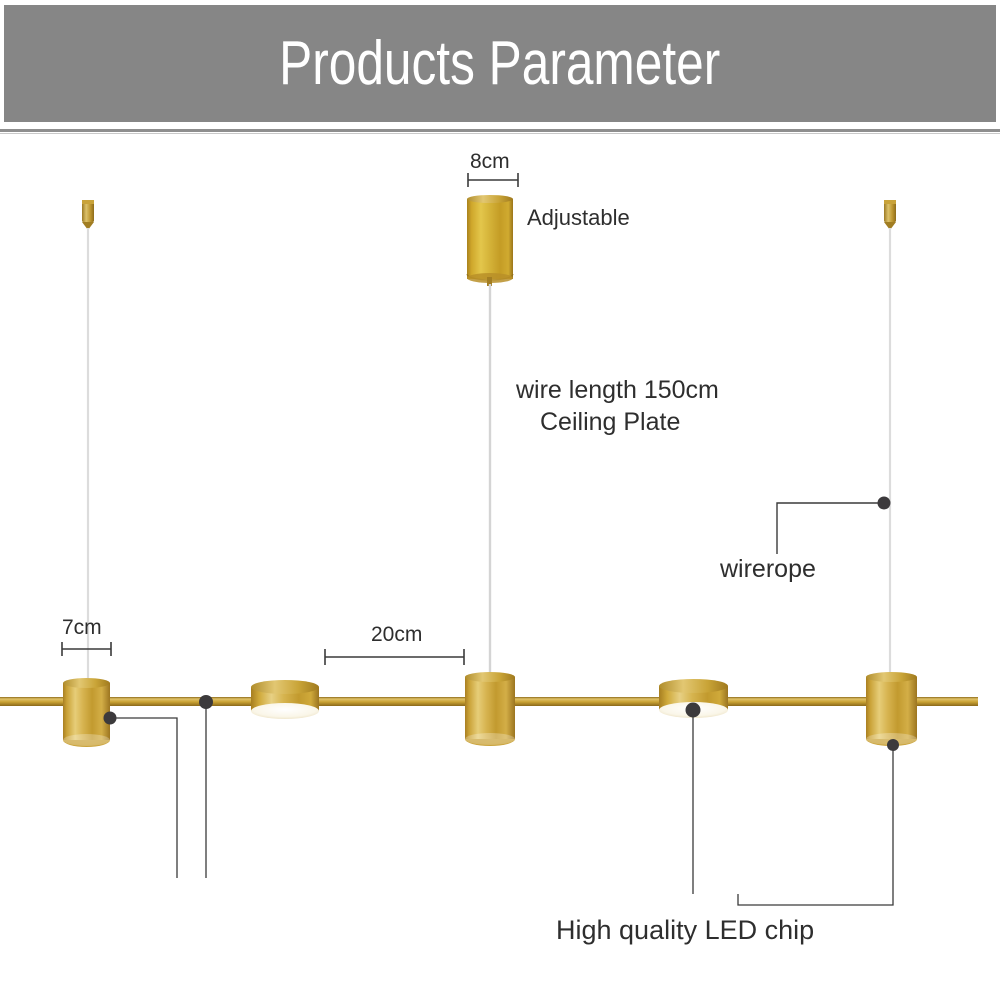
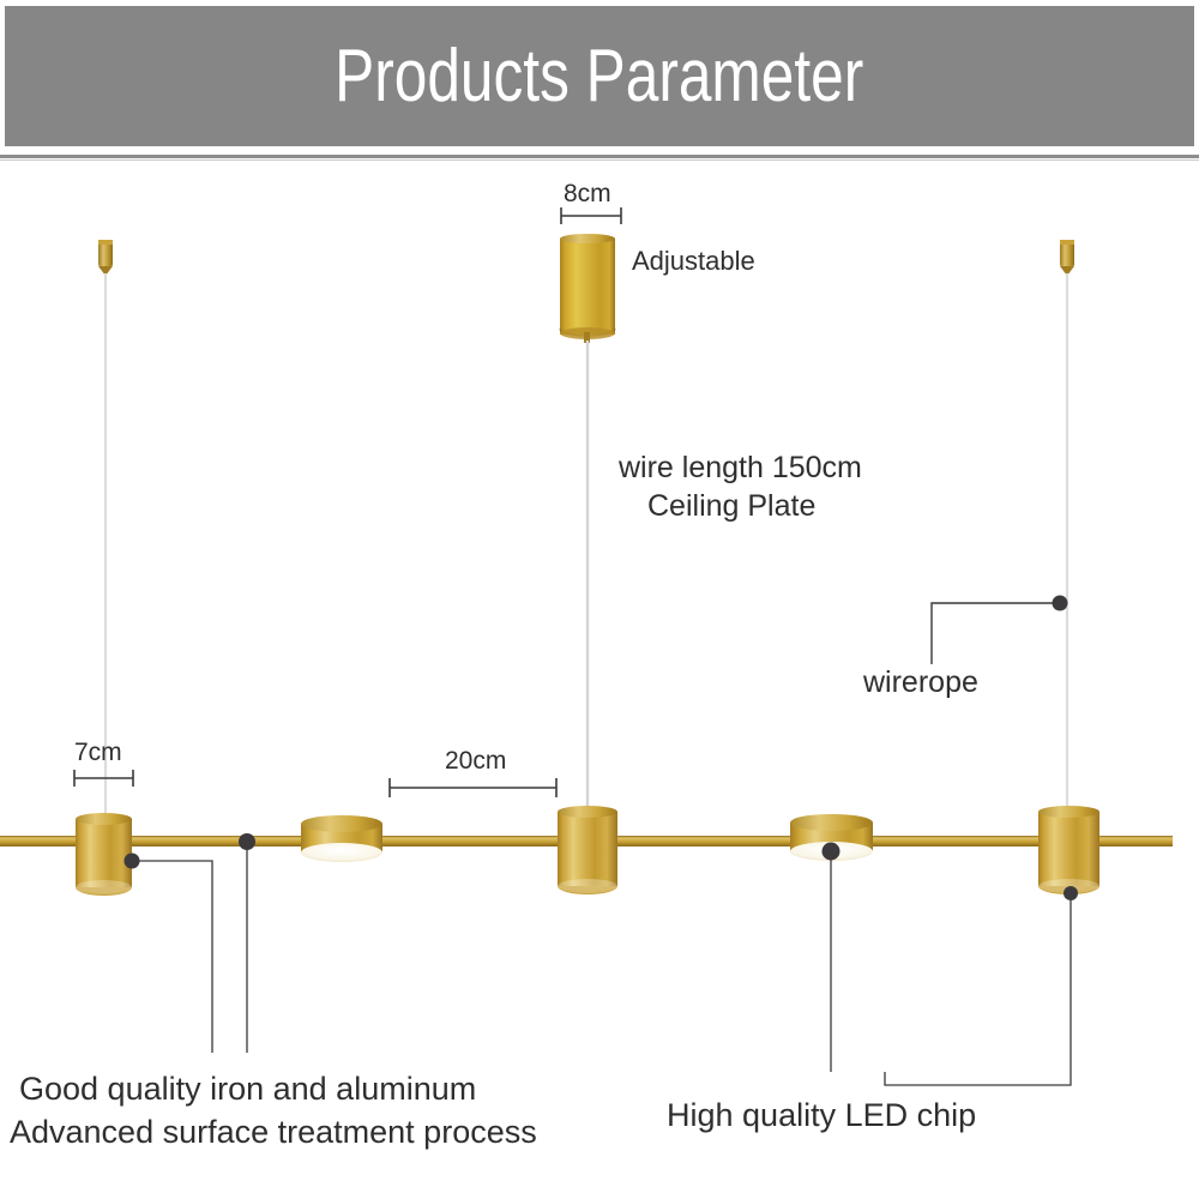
  Products Parameter
  8cm
  Adjustable
  wire length 150cm
  Ceiling Plate
  wirerope
  7cm
  20cm
+ Good quality iron and aluminum
+ Advanced surface treatment process
  High quality LED chip
